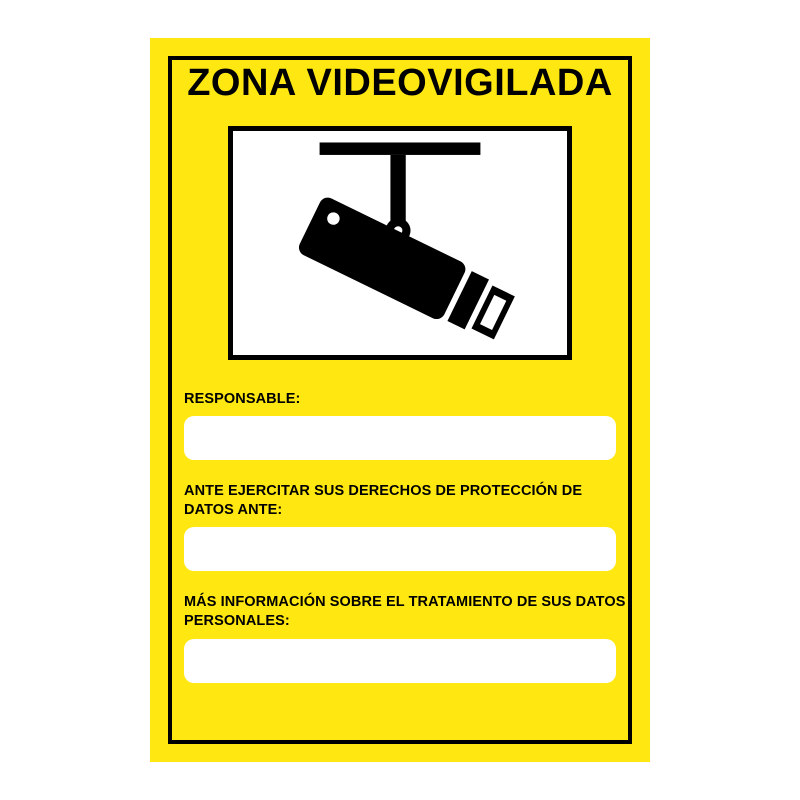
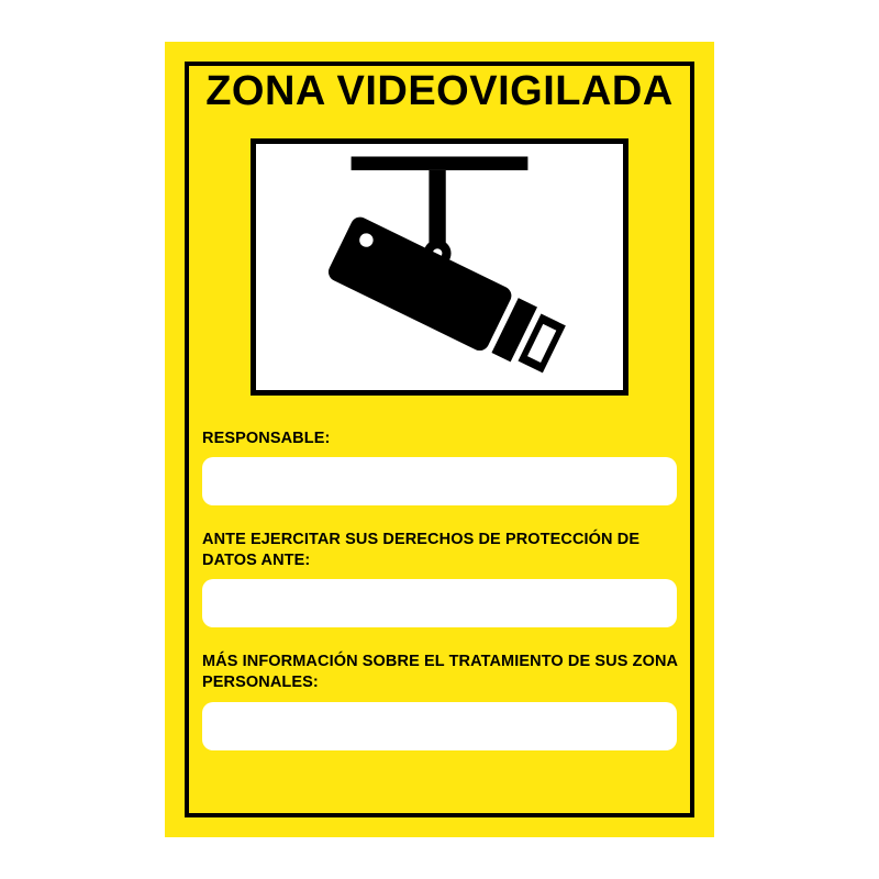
  ZONA VIDEOVIGILADA
  RESPONSABLE:
  ANTE EJERCITAR SUS DERECHOS DE PROTECCIÓN DE DATOS ANTE:
- MÁS INFORMACIÓN SOBRE EL TRATAMIENTO DE SUS DATOS PERSONALES:
+ MÁS INFORMACIÓN SOBRE EL TRATAMIENTO DE SUS ZONA PERSONALES:
